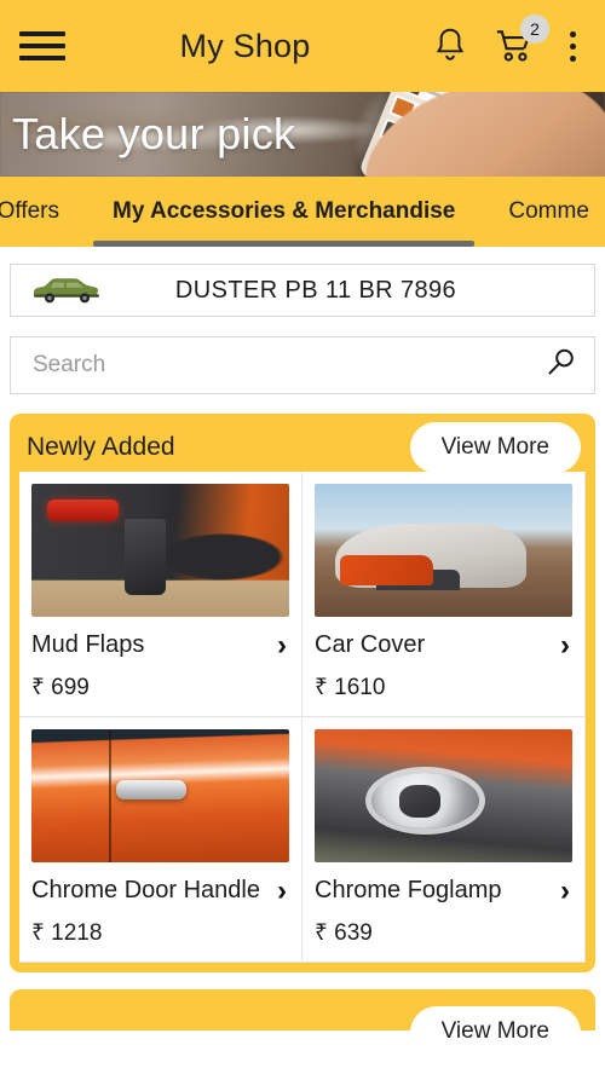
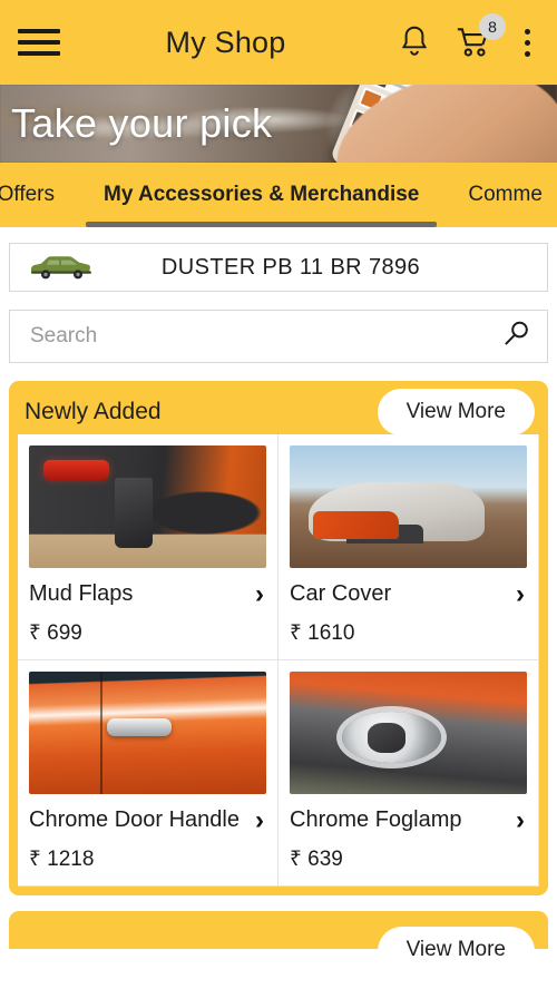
  My Shop
- 2
+ 8
  Take your pick
  Offers
  My Accessories & Merchandise
  Comme
  DUSTER PB 11 BR 7896
  Search
  Newly Added
  View More
  Mud Flaps
  ₹ 699
  ›
  Car Cover
  ₹ 1610
  ›
  Chrome Door Handle
  ₹ 1218
  ›
  Chrome Foglamp
  ₹ 639
  ›
  View More
